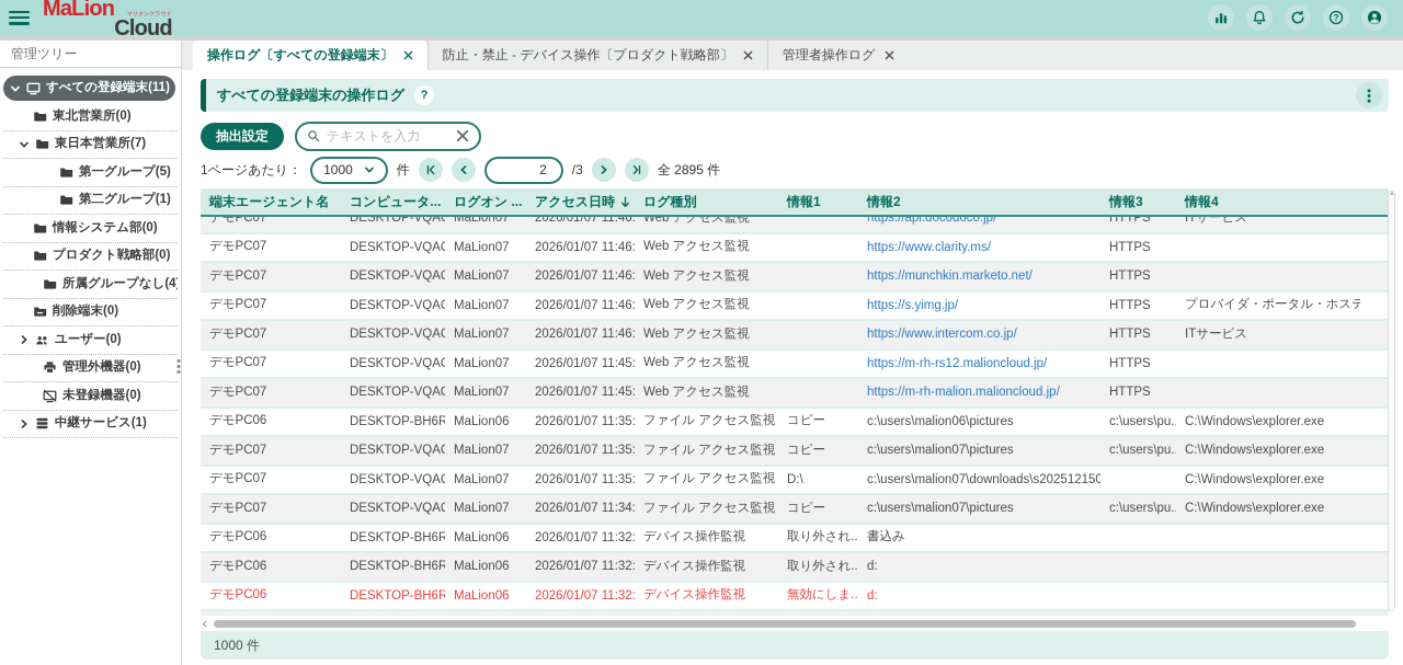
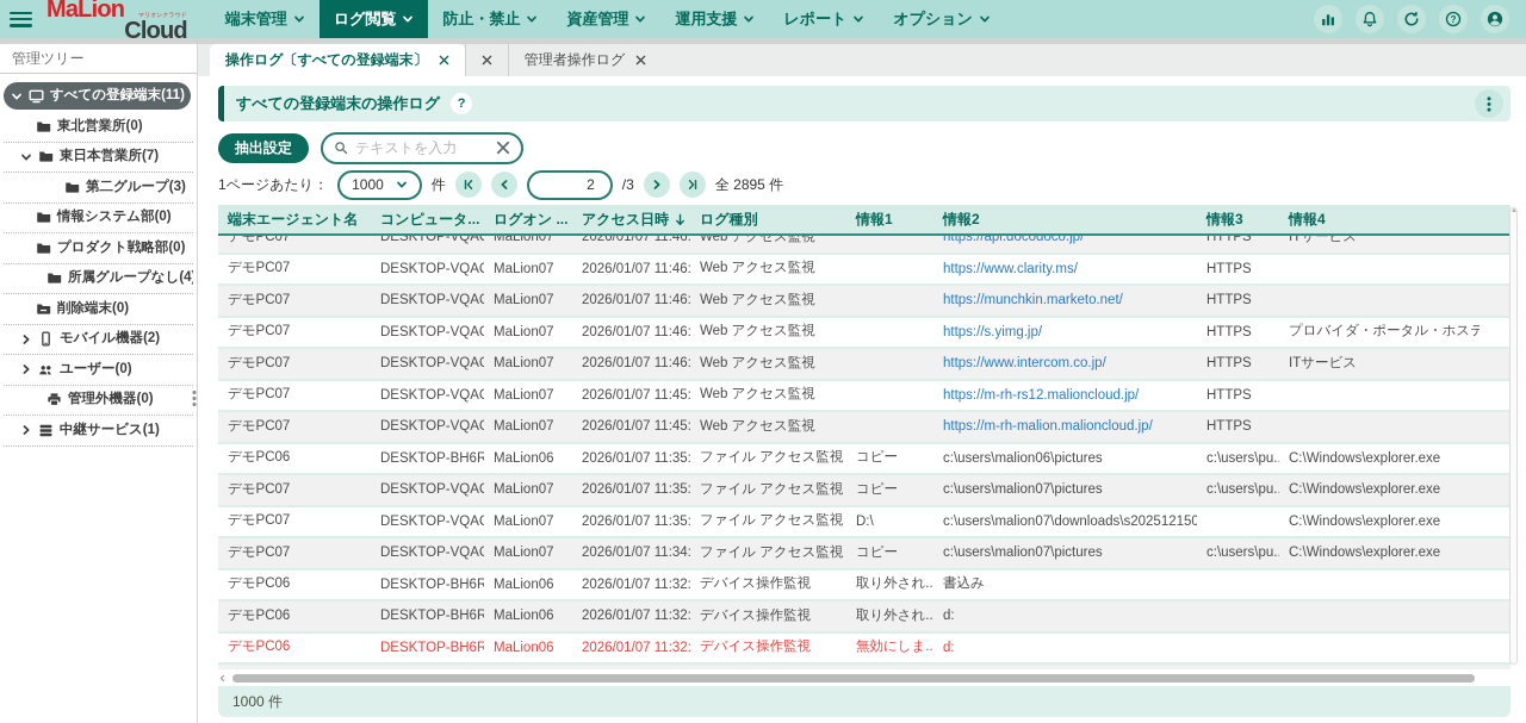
  MaLion
  Cloud
+ 端末管理
+ ログ閲覧
+ 防止・禁止
+ 資産管理
+ 運用支援
+ レポート
+ オプション
  ?
  管理ツリー
  すべての登録端末(11)
  東北営業所(0)
  東日本営業所(7)
- 第一グループ(5)
- 第二グループ(1)
+ 第二グループ(3)
  情報システム部(0)
  プロダクト戦略部(0)
  所属グループなし(4
  削除端末(0)
+ モバイル機器(2)
  ユーザー(0)
  管理外機器(0)
- 未登録機器(0)
  中継サービス(1)
  操作ログ〔すべての登録端末〕
- 防止・禁止 - デバイス操作〔プロダクト戦略部〕
  管理者操作ログ
  すべての登録端末の操作ログ
  ?
  抽出設定
  テキストを入力
  1ページあたり：
  1000
  件
  2
  /3
  全 2895 件
  端末エージェント名
  コンピュータ...
  ログオン ...
  アクセス日時
  ログ種別
  情報1
  情報2
  情報3
  情報4
  デモPC07
  DESKTOP-VQA
  MaLion07
  2026/01/07 11:46:
  Web アクセス監視
  https://api.docodoco.jp/
  HTTPS
  ITサービス
  デモPC07
  DESKTOP-VQA
  MaLion07
  2026/01/07 11:46:
  Web アクセス監視
  https://www.clarity.ms/
  HTTPS
  デモPC07
  DESKTOP-VQA
  MaLion07
  2026/01/07 11:46:
  Web アクセス監視
  https://munchkin.marketo.net/
  HTTPS
  デモPC07
  DESKTOP-VQA
  MaLion07
  2026/01/07 11:46:
  Web アクセス監視
  https://s.yimg.jp/
  HTTPS
  プロバイダ・ポータル・ホステ
  デモPC07
  DESKTOP-VQA
  MaLion07
  2026/01/07 11:46:
  Web アクセス監視
  https://www.intercom.co.jp/
  HTTPS
  ITサービス
  デモPC07
  DESKTOP-VQA
  MaLion07
  2026/01/07 11:45:
  Web アクセス監視
  https://m-rh-rs12.malioncloud.jp/
  HTTPS
  デモPC07
  DESKTOP-VQA
  MaLion07
  2026/01/07 11:45:
  Web アクセス監視
  https://m-rh-malion.malioncloud.jp/
  HTTPS
  デモPC06
  DESKTOP-BH6R
  MaLion06
  2026/01/07 11:35:
  ファイル アクセス監視
  コピー
  c:\users\malion06\pictures
  c:\users\pu.
  C:\Windows\explorer.exe
  デモPC07
  DESKTOP-VQA
  MaLion07
  2026/01/07 11:35:
  ファイル アクセス監視
  コピー
  c:\users\malion07\pictures
  c:\users\pu.
  C:\Windows\explorer.exe
  デモPC07
  DESKTOP-VQA
  MaLion07
  2026/01/07 11:35:
  ファイル アクセス監視
  D:\
  c:\users\malion07\downloads\s202512150
  C:\Windows\explorer.exe
  デモPC07
  DESKTOP-VQA
  MaLion07
  2026/01/07 11:34:
  ファイル アクセス監視
  コピー
  c:\users\malion07\pictures
  c:\users\pu.
  C:\Windows\explorer.exe
  デモPC06
  DESKTOP-BH6R
  MaLion06
  2026/01/07 11:32:
  デバイス操作監視
  取り外され..
  書込み
  デモPC06
  DESKTOP-BH6R
  MaLion06
  2026/01/07 11:32:
  デバイス操作監視
  取り外され..
  d:
  デモPC06
  DESKTOP-BH6R
  MaLion06
  2026/01/07 11:32:
  デバイス操作監視
  無効にしま..
  d:
  1000 件
